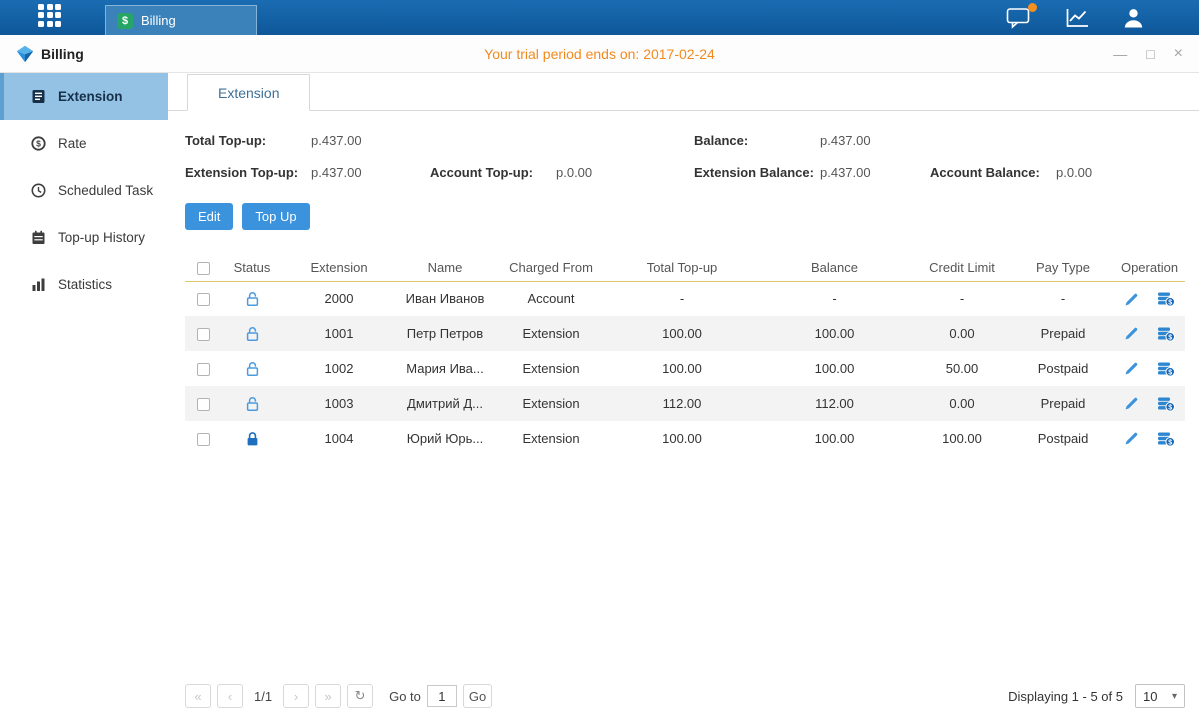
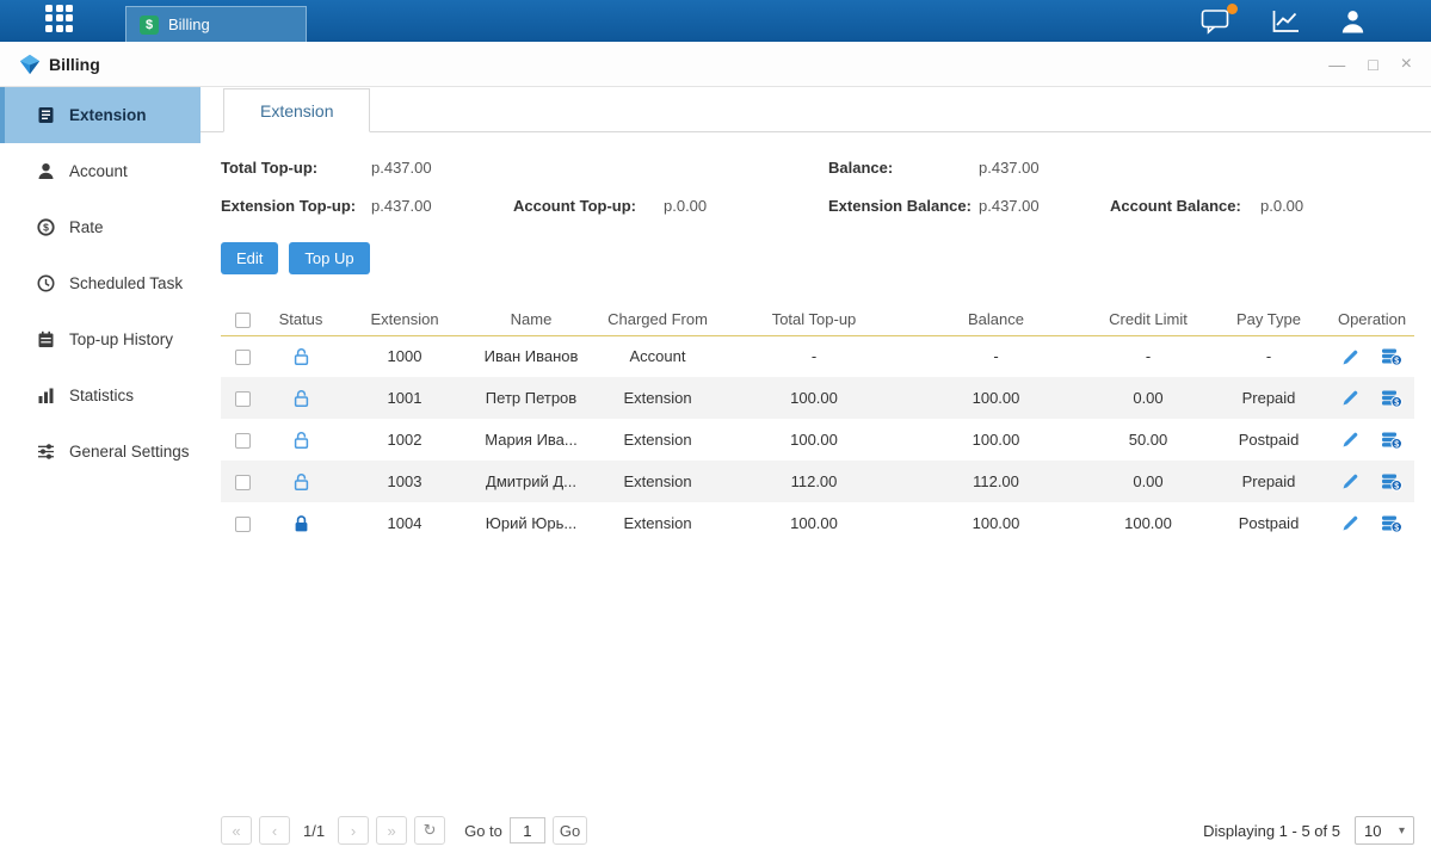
  $
  Billing
  Billing
- Your trial period ends on: 2017-02-24
  —
  □
  ×
  Extension
+ Account
  $
  Rate
  Scheduled Task
  Top-up History
  Statistics
+ General Settings
  Extension
  Total Top-up: p.437.00
  Balance: p.437.00
  Extension Top-up: p.437.00
  Account Top-up: p.0.00
  Extension Balance: p.437.00
  Account Balance: p.0.00
  Edit
  Top Up
  	Status	Extension	Name	Charged From	Total Top-up	Balance	Credit Limit	Pay Type	Operation
- 		2000	Иван Иванов	Account	-	-	-	-
+ 		1000	Иван Иванов	Account	-	-	-	-
  		1001	Петр Петров	Extension	100.00	100.00	0.00	Prepaid
  		1002	Мария Ива...	Extension	100.00	100.00	50.00	Postpaid
  		1003	Дмитрий Д...	Extension	112.00	112.00	0.00	Prepaid
  		1004	Юрий Юрь...	Extension	100.00	100.00	100.00	Postpaid
  «
  ‹
  1/1
  ›
  »
  ↻
  Go to
  1
  Go
  Displaying 1 - 5 of 5
  10
  ▾
